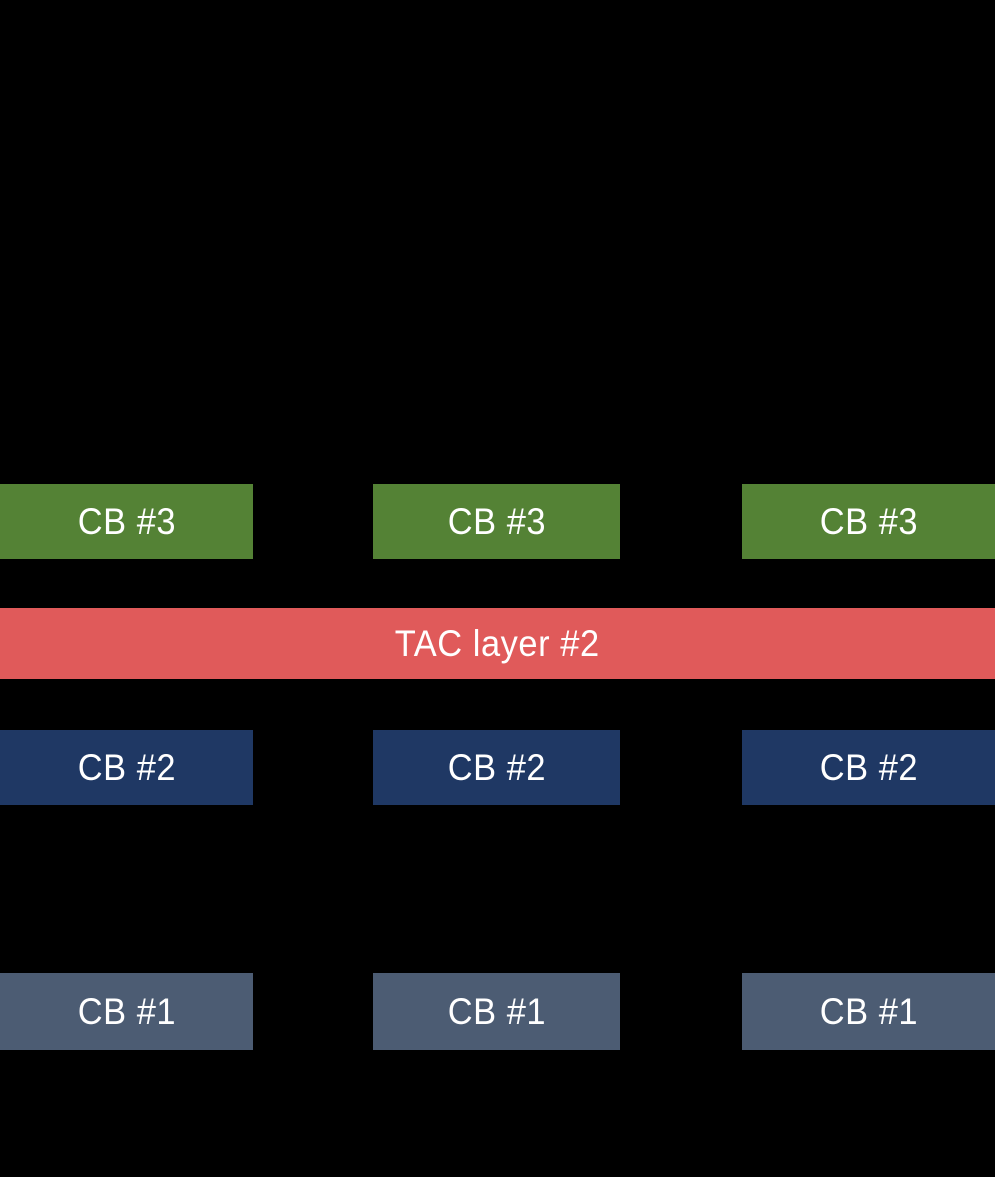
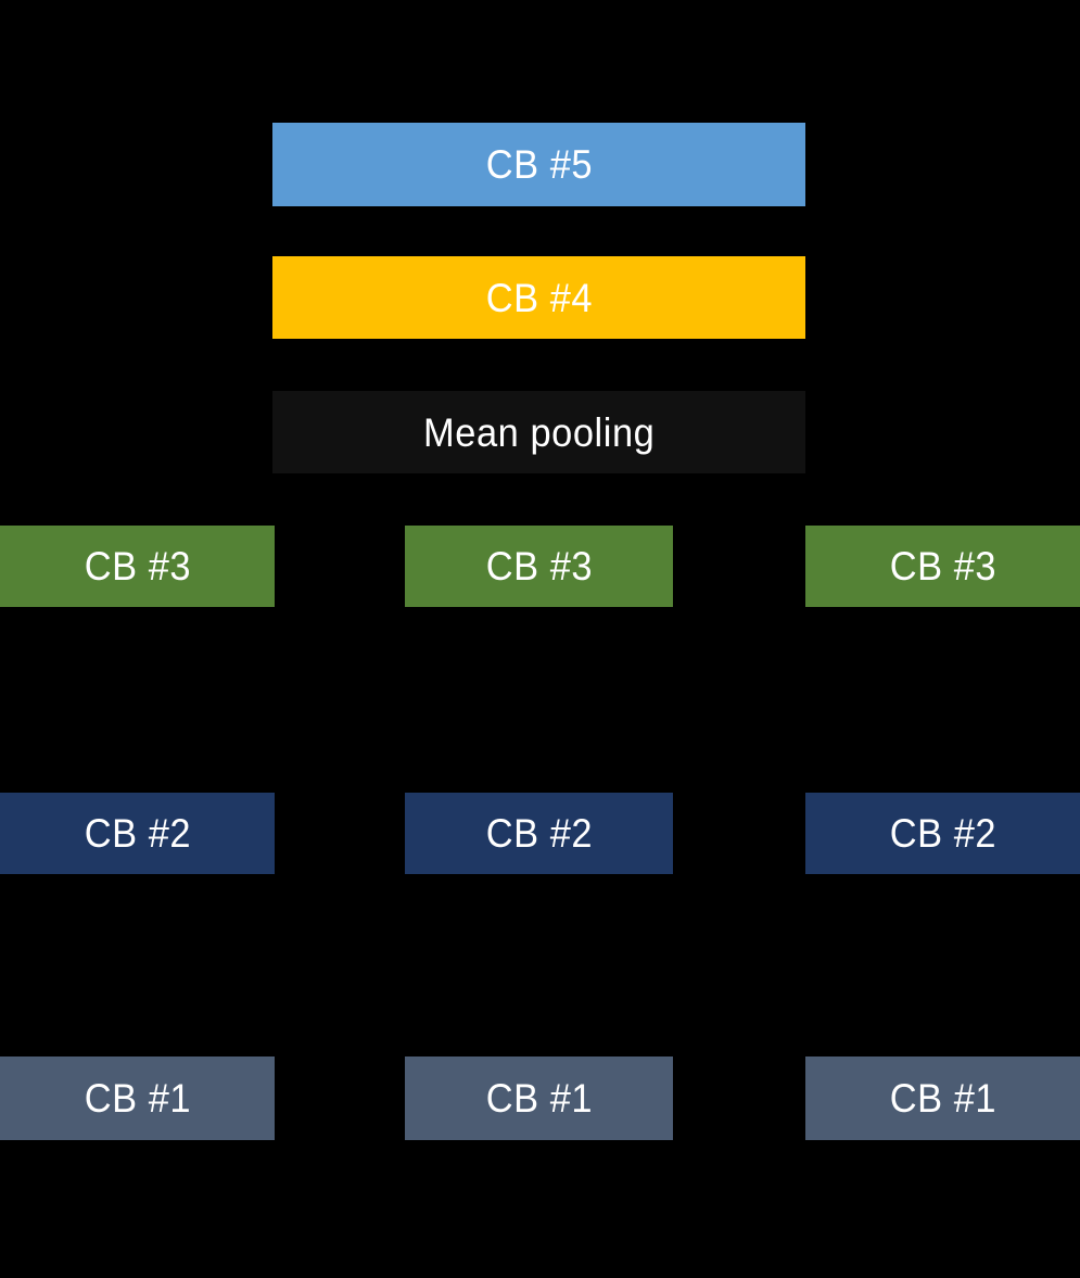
+ CB #5
+ CB #4
+ Mean pooling
  CB #3
  CB #3
  CB #3
- TAC layer #2
  CB #2
  CB #2
  CB #2
  CB #1
  CB #1
  CB #1
